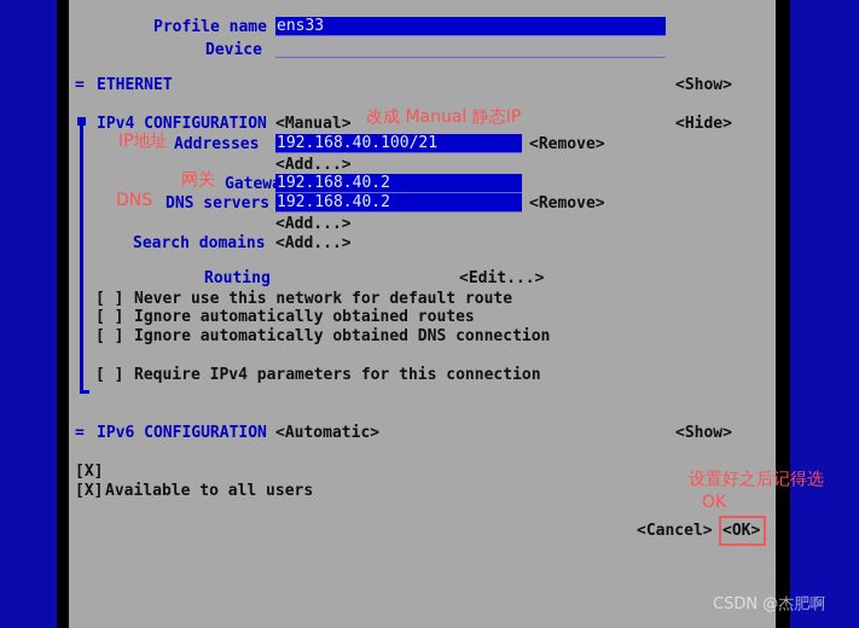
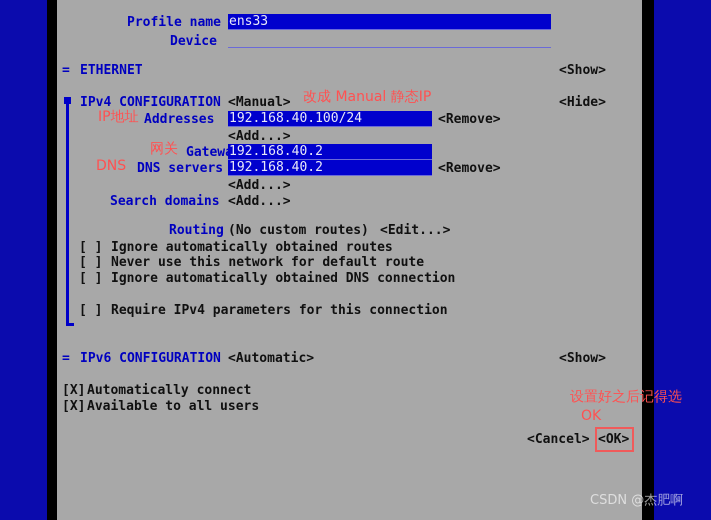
  Profile name
  ens33
  Device
  =
  ETHERNET
  <Show>
  IPv4 CONFIGURATION
  <Manual>
  改成 Manual 静态IP
  <Hide>
  IP地址
  Addresses
- 192.168.40.100/21
+ 192.168.40.100/24
  <Remove>
  <Add...>
  网关
  Gatew
  192.168.40.2
  DNS
  DNS servers
  192.168.40.2
  <Remove>
  <Add...>
  Search domains
  <Add...>
  Routing
+ (No custom routes)
  <Edit...>
  [ ]
- Never use this network for default route
+ Ignore automatically obtained routes
  [ ]
- Ignore automatically obtained routes
+ Never use this network for default route
  [ ]
  Ignore automatically obtained DNS connection
  [ ]
  Require IPv4 parameters for this connection
  =
  IPv6 CONFIGURATION
  <Automatic>
  <Show>
  [X]
+ Automatically connect
  [X]
  Available to all users
  设置好之后记得选
  OK
  <Cancel>
  <OK>
  CSDN @杰肥啊
